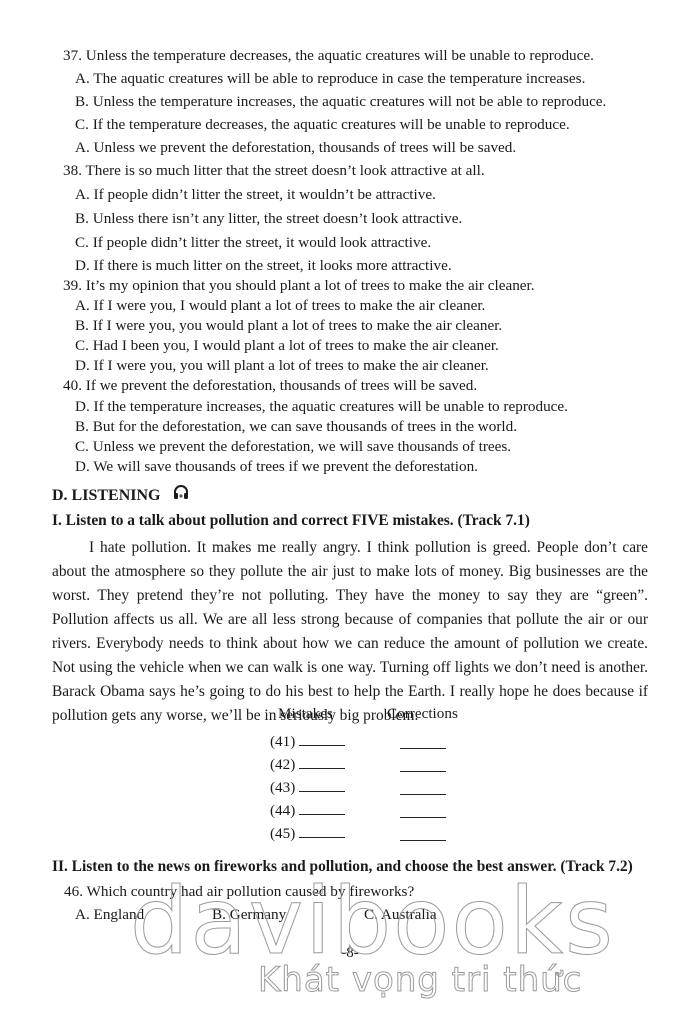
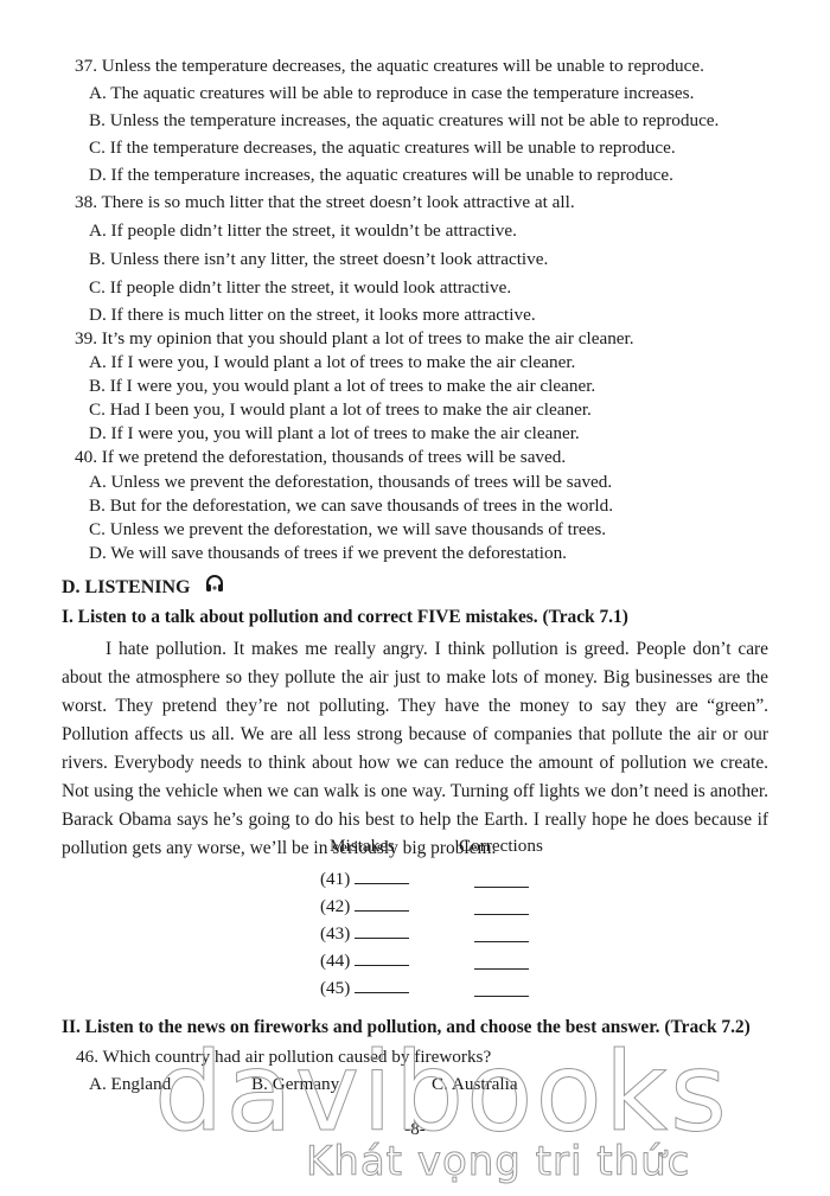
  37. Unless the temperature decreases, the aquatic creatures will be unable to reproduce.
  A. The aquatic creatures will be able to reproduce in case the temperature increases.
  B. Unless the temperature increases, the aquatic creatures will not be able to reproduce.
  C. If the temperature decreases, the aquatic creatures will be unable to reproduce.
- A. Unless we prevent the deforestation, thousands of trees will be saved.
+ D. If the temperature increases, the aquatic creatures will be unable to reproduce.
  38. There is so much litter that the street doesn’t look attractive at all.
  A. If people didn’t litter the street, it wouldn’t be attractive.
  B. Unless there isn’t any litter, the street doesn’t look attractive.
  C. If people didn’t litter the street, it would look attractive.
  D. If there is much litter on the street, it looks more attractive.
  39. It’s my opinion that you should plant a lot of trees to make the air cleaner.
  A. If I were you, I would plant a lot of trees to make the air cleaner.
  B. If I were you, you would plant a lot of trees to make the air cleaner.
  C. Had I been you, I would plant a lot of trees to make the air cleaner.
  D. If I were you, you will plant a lot of trees to make the air cleaner.
- 40. If we prevent the deforestation, thousands of trees will be saved.
+ 40. If we pretend the deforestation, thousands of trees will be saved.
- D. If the temperature increases, the aquatic creatures will be unable to reproduce.
+ A. Unless we prevent the deforestation, thousands of trees will be saved.
  B. But for the deforestation, we can save thousands of trees in the world.
  C. Unless we prevent the deforestation, we will save thousands of trees.
  D. We will save thousands of trees if we prevent the deforestation.
  D. LISTENING
  I. Listen to a talk about pollution and correct FIVE mistakes. (Track 7.1)
  I hate pollution. It makes me really angry. I think pollution is greed. People don’t care about the atmosphere so they pollute the air just to make lots of money. Big businesses are the worst. They pretend they’re not polluting. They have the money to say they are “green”. Pollution affects us all. We are all less strong because of companies that pollute the air or our rivers. Everybody needs to think about how we can reduce the amount of pollution we create. Not using the vehicle when we can walk is one way. Turning off lights we don’t need is another. Barack Obama says he’s going to do his best to help the Earth. I really hope he does because if pollution gets any worse, we’ll be in seriously big problem.
  Mistakes
  Corrections
  (41)
  (42)
  (43)
  (44)
  (45)
  II. Listen to the news on fireworks and pollution, and choose the best answer. (Track 7.2)
  46. Which country had air pollution caused by fireworks?
  A. England
  B. Germany
  C. Australia
  -8-
  davibooks
  Khát vọng tri thức
